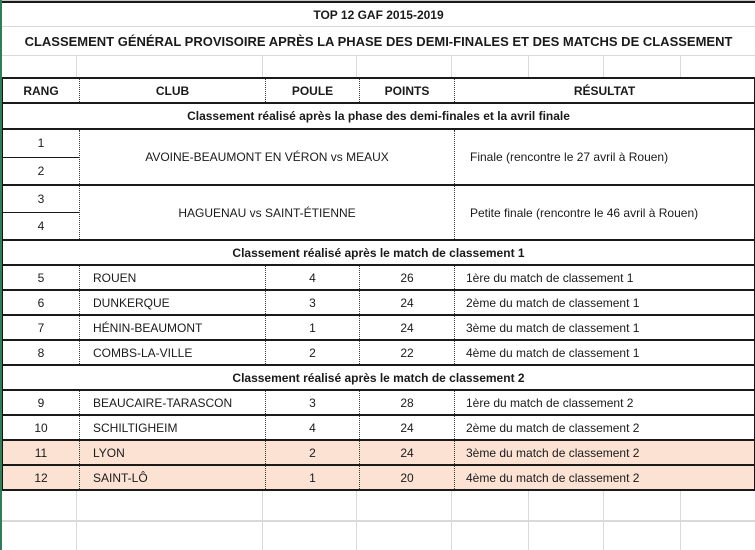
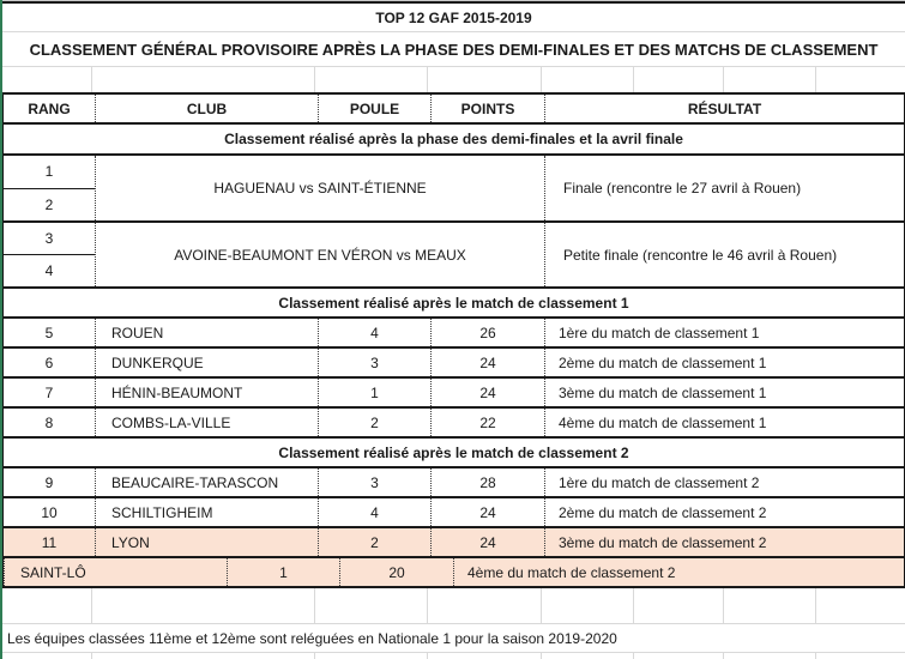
  TOP 12 GAF 2015-2019
  CLASSEMENT GÉNÉRAL PROVISOIRE APRÈS LA PHASE DES DEMI-FINALES ET DES MATCHS DE CLASSEMENT
  RANG
  CLUB
  POULE
  POINTS
  RÉSULTAT
  Classement réalisé après la phase des demi-finales et la avril finale
  1
  2
- AVOINE-BEAUMONT EN VÉRON vs MEAUX
+ HAGUENAU vs SAINT-ÉTIENNE
  Finale (rencontre le 27 avril à Rouen)
  3
  4
- HAGUENAU vs SAINT-ÉTIENNE
+ AVOINE-BEAUMONT EN VÉRON vs MEAUX
  Petite finale (rencontre le 46 avril à Rouen)
  Classement réalisé après le match de classement 1
  5
  ROUEN
  4
  26
  1ère du match de classement 1
  6
  DUNKERQUE
  3
  24
  2ème du match de classement 1
  7
  HÉNIN-BEAUMONT
  1
  24
  3ème du match de classement 1
  8
  COMBS-LA-VILLE
  2
  22
  4ème du match de classement 1
  Classement réalisé après le match de classement 2
  9
  BEAUCAIRE-TARASCON
  3
  28
  1ère du match de classement 2
  10
  SCHILTIGHEIM
  4
  24
  2ème du match de classement 2
  11
  LYON
  2
  24
  3ème du match de classement 2
- 12
  SAINT-LÔ
  1
  20
  4ème du match de classement 2
+ Les équipes classées 11ème et 12ème sont reléguées en Nationale 1 pour la saison 2019-2020
